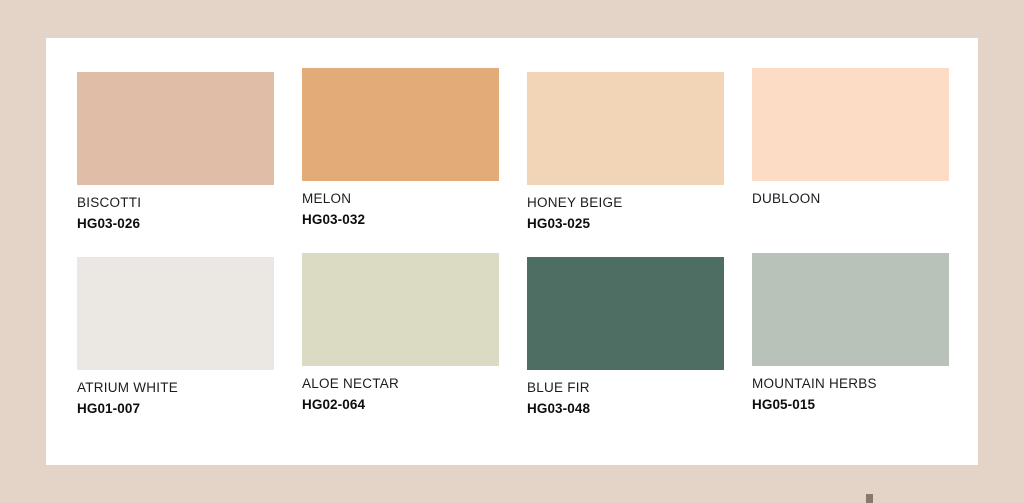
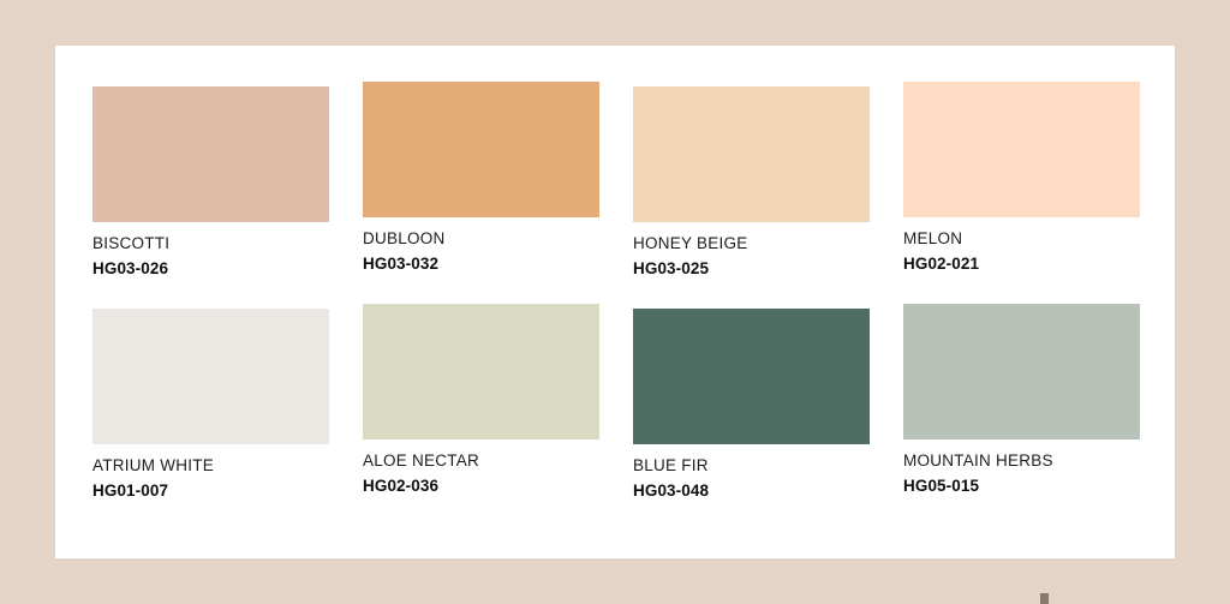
  BISCOTTI
  HG03-026
- MELON
+ DUBLOON
  HG03-032
  HONEY BEIGE
  HG03-025
- DUBLOON
+ MELON
+ HG02-021
  ATRIUM WHITE
  HG01-007
  ALOE NECTAR
- HG02-064
+ HG02-036
  BLUE FIR
  HG03-048
  MOUNTAIN HERBS
  HG05-015
